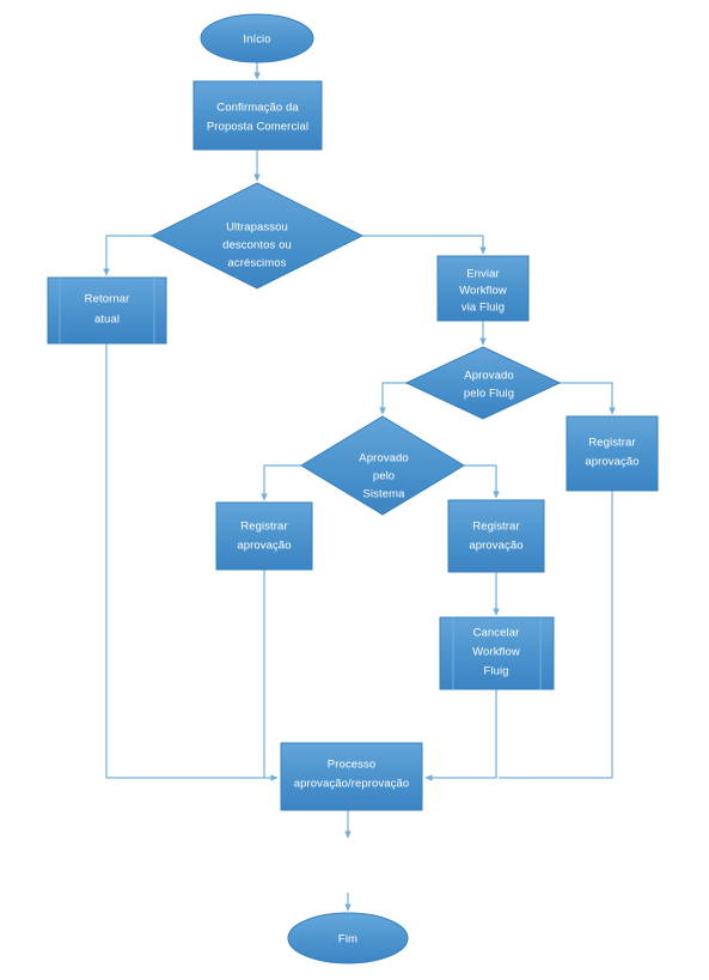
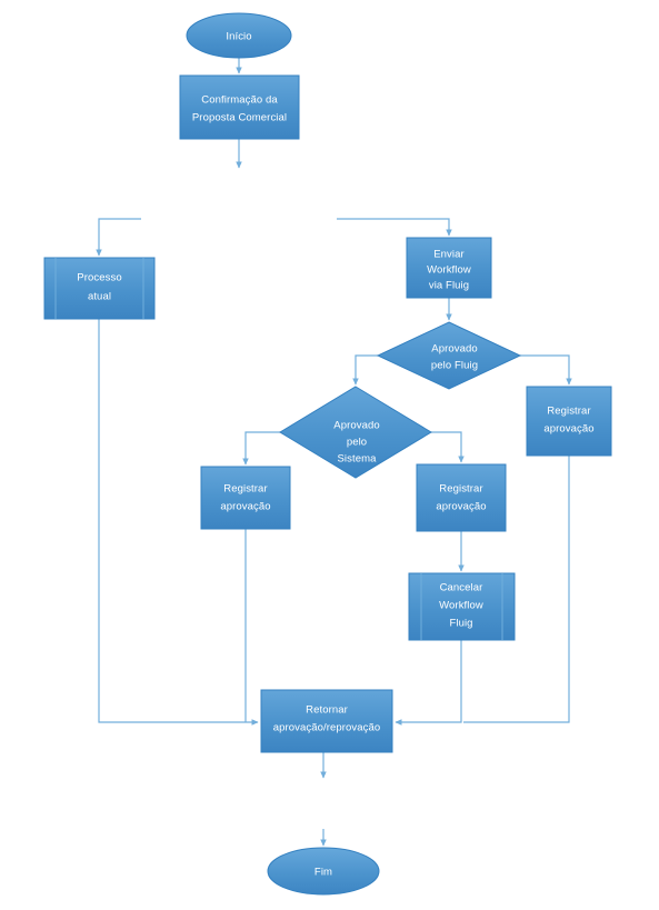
  Início
  Confirmação da
  Proposta Comercial
- Ultrapassou
- descontos ou
- acréscimos
- Retornar
+ Processo
  atual
  Enviar
  Workflow
  via Fluig
  Aprovado
  pelo Fluig
  Aprovado
  pelo
  Sistema
  Registrar
  aprovação
  Registrar
  aprovação
  Registrar
  aprovação
  Cancelar
  Workflow
  Fluig
- Processo
+ Retornar
  aprovação/reprovação
  Fim
